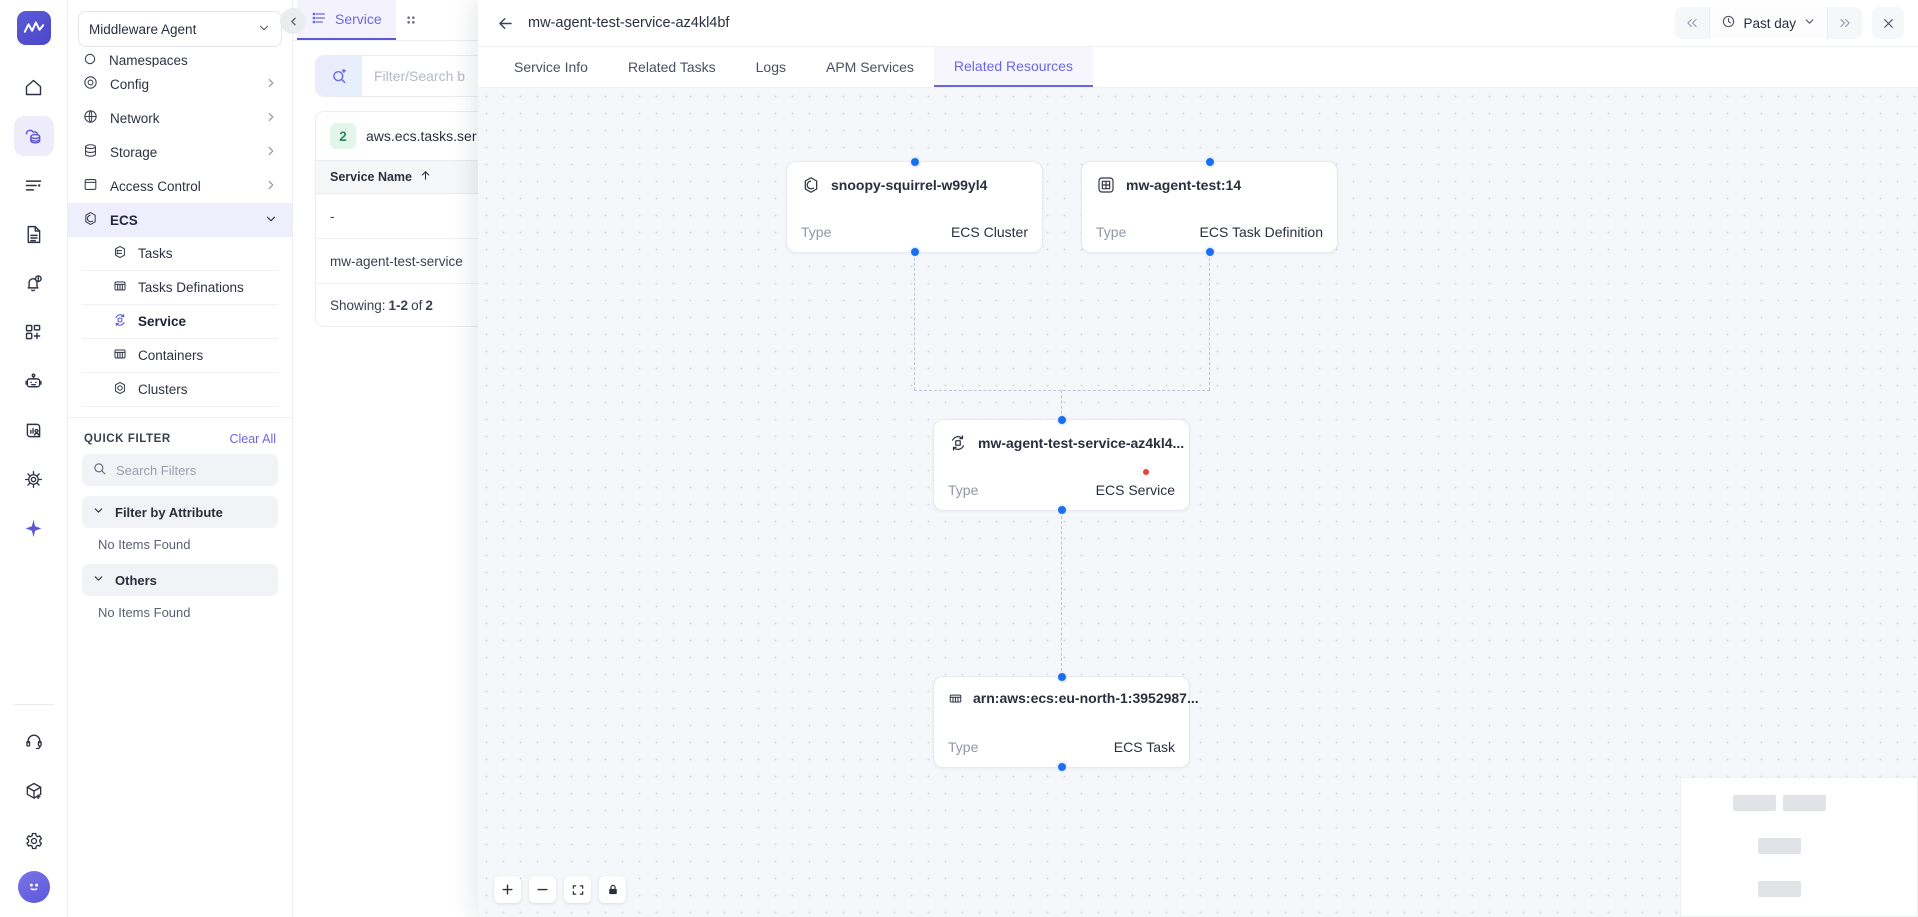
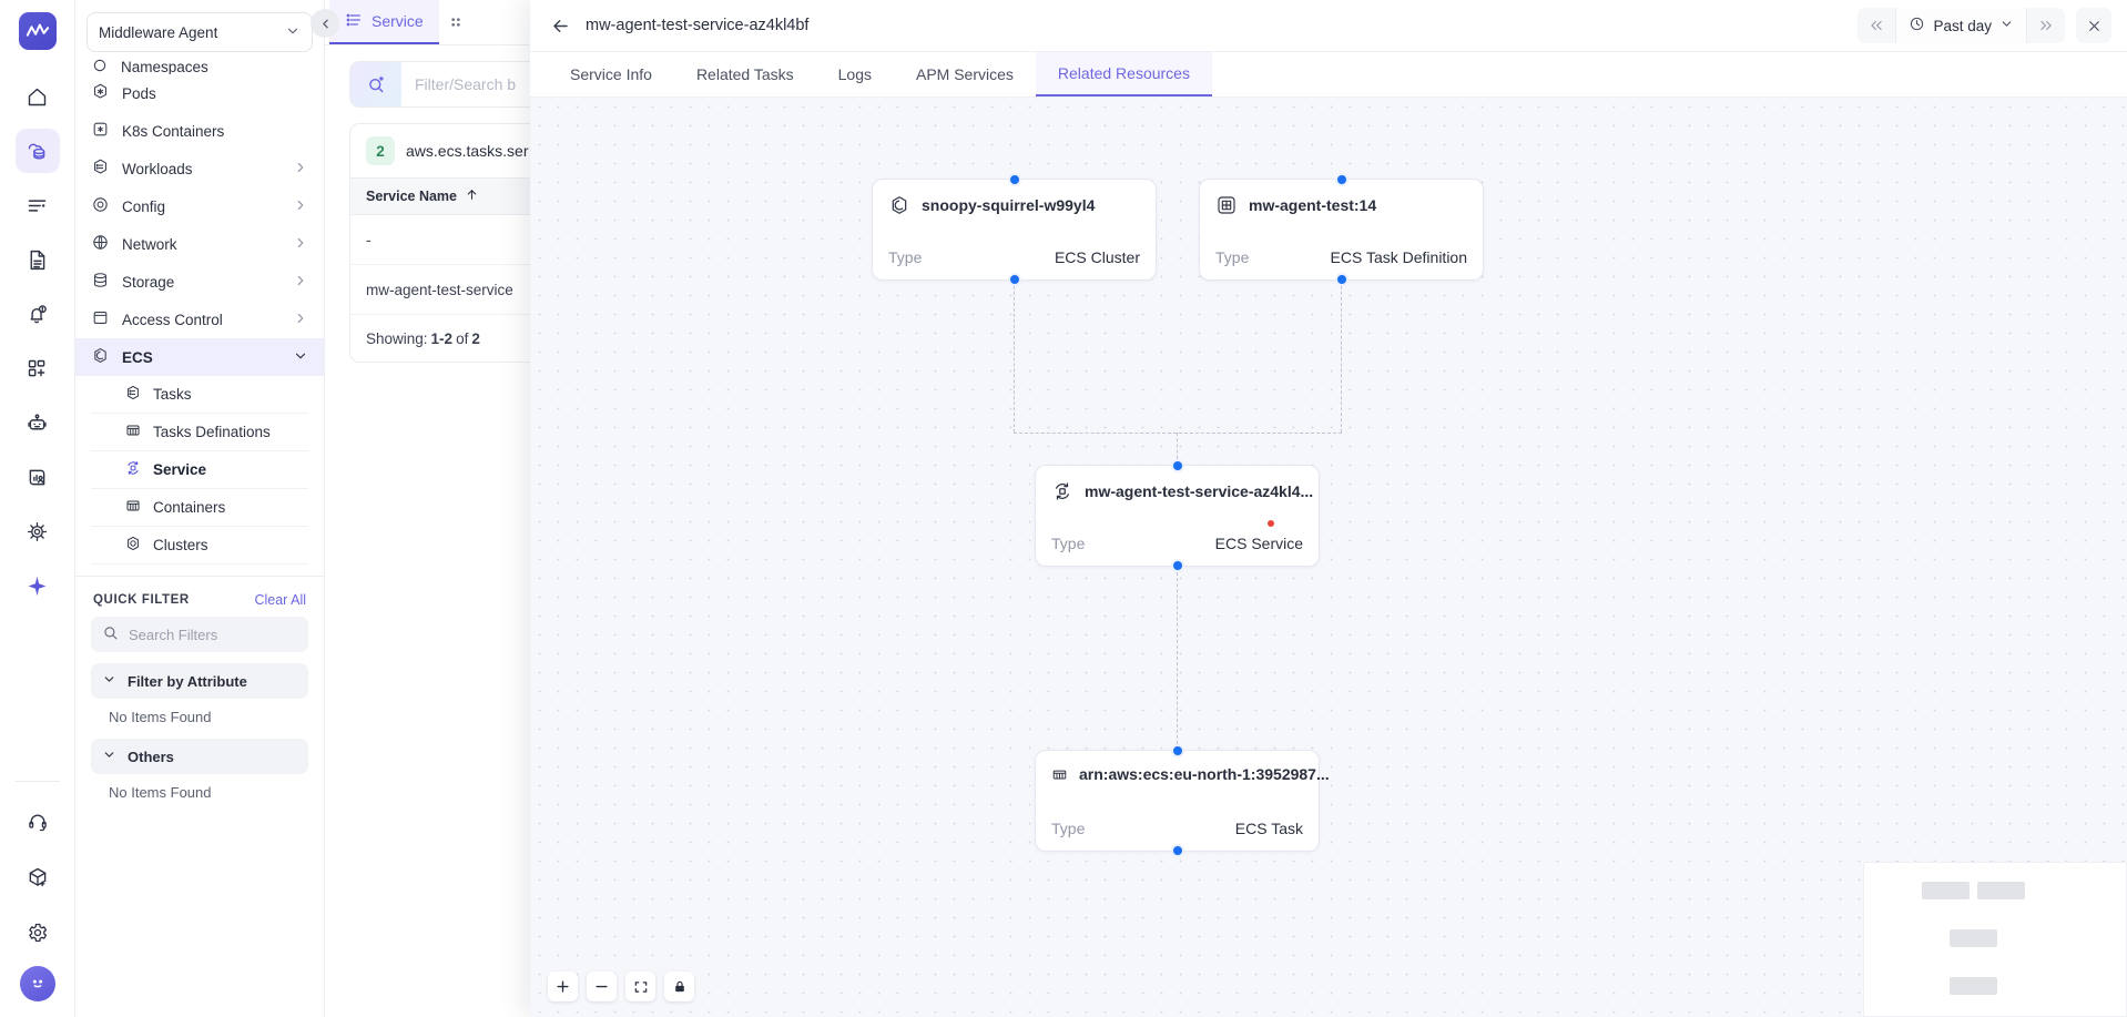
  Middleware Agent
  Namespaces
+ Pods
+ K8s Containers
+ Workloads
  Config
  Network
  Storage
  Access Control
  ECS
  Tasks
  Tasks Definations
  Service
  Containers
  Clusters
  QUICK FILTER
  Clear All
  Search Filters
  Filter by Attribute
  No Items Found
  Others
  No Items Found
  Service
  Filter/Search b
  2
  aws.ecs.tasks.ser
  Service Name
  -
  mw-agent-test-service
  Showing:
  1-2
  of
  2
  mw-agent-test-service-az4kl4bf
  Past day
  Service Info
  Related Tasks
  Logs
  APM Services
  Related Resources
  snoopy-squirrel-w99yl4
  Type
  ECS Cluster
  mw-agent-test:14
  Type
  ECS Task Definition
  mw-agent-test-service-az4kl4...
  Type
  ECS Service
  arn:aws:ecs:eu-north-1:3952987...
  Type
  ECS Task
